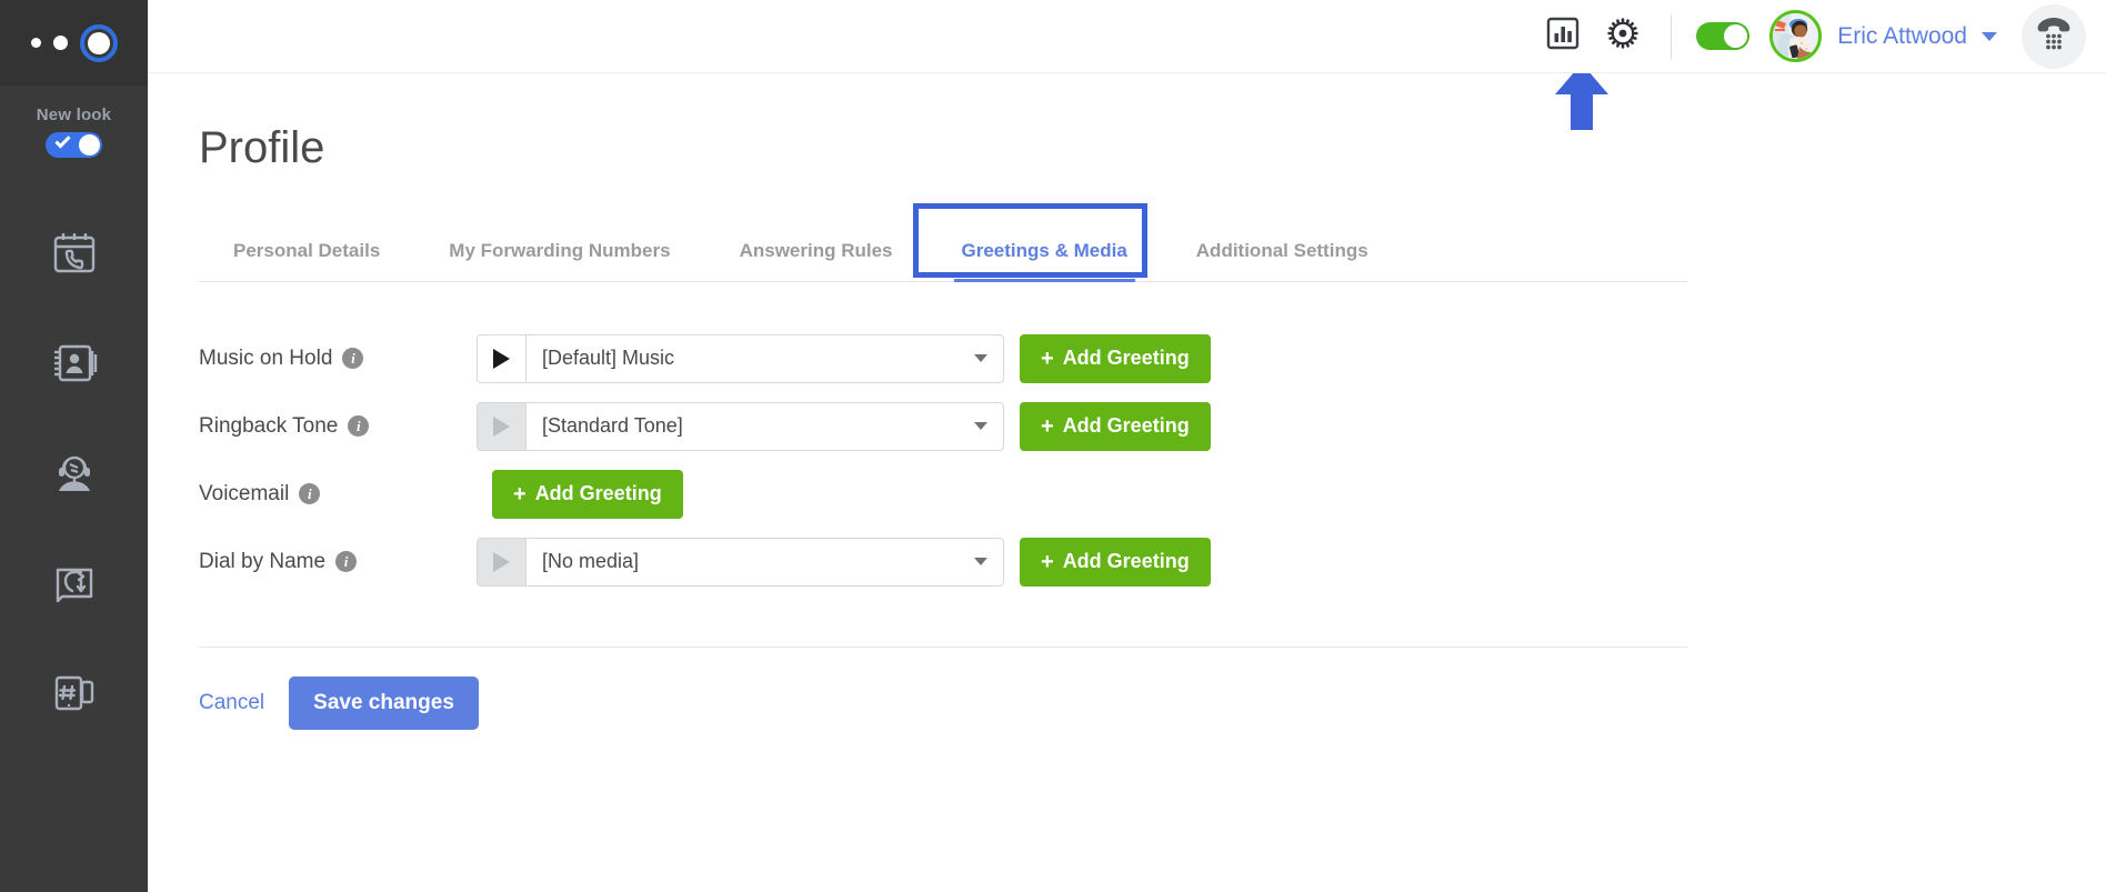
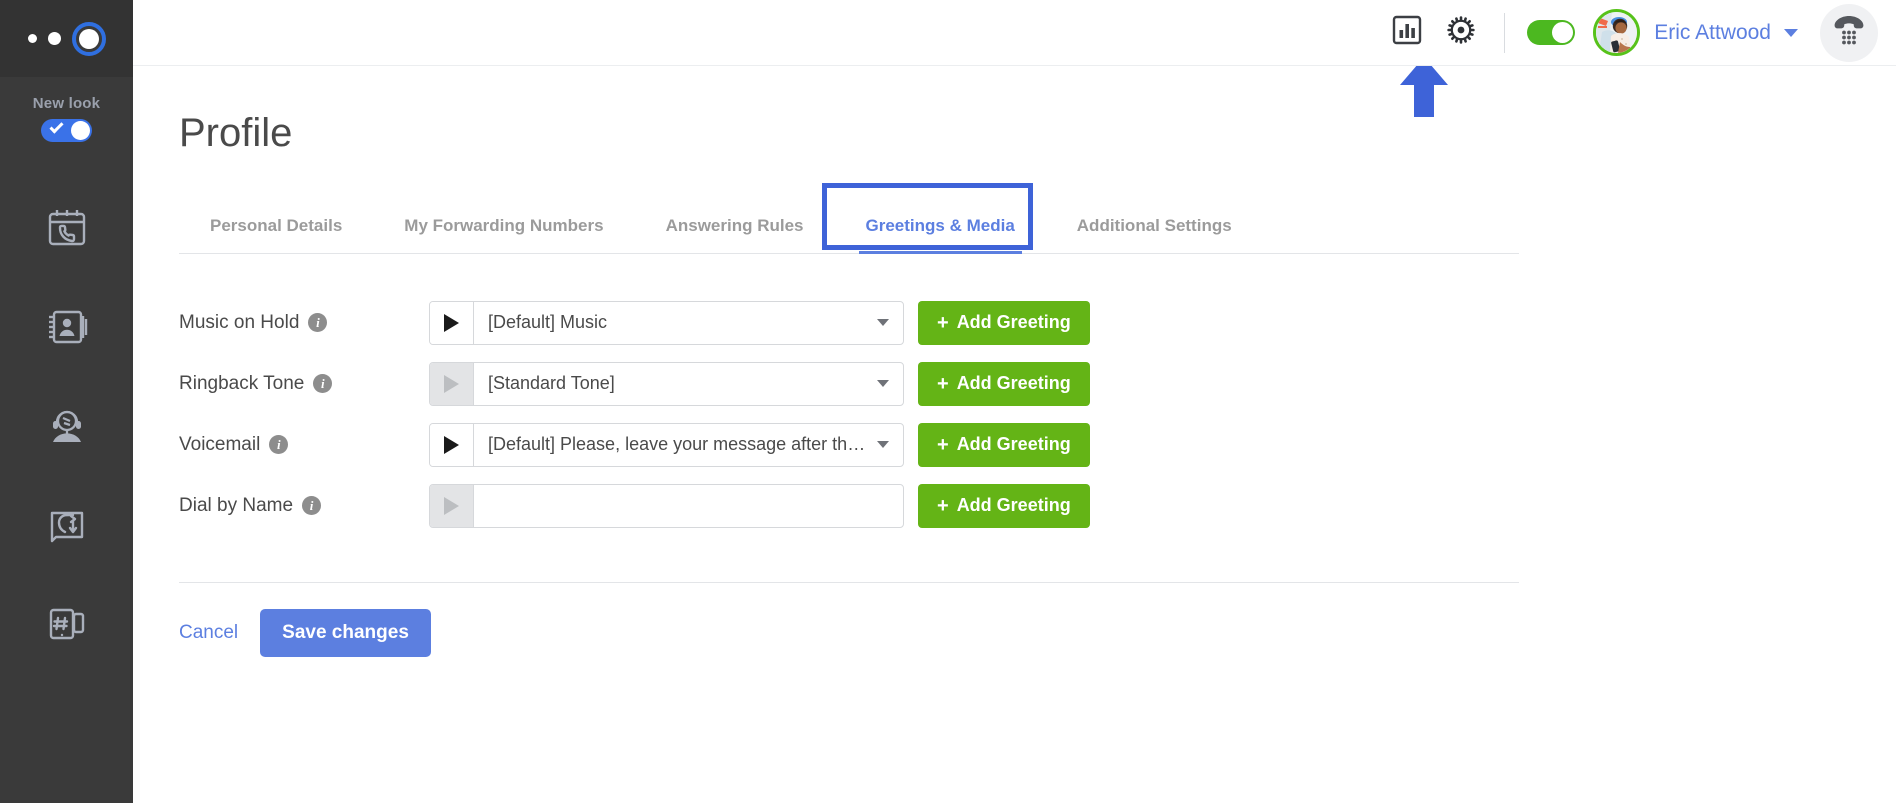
  New look
  Eric Attwood
  Profile
  Personal Details
  My Forwarding Numbers
  Answering Rules
  Greetings & Media
  Additional Settings
  Music on Hold
  i
  [Default] Music
  +
  Add Greeting
  Ringback Tone
  i
  [Standard Tone]
  +
  Add Greeting
  Voicemail
  i
+ [Default] Please, leave your message after the…
  +
  Add Greeting
  Dial by Name
  i
- [No media]
  +
  Add Greeting
  Cancel
  Save changes
